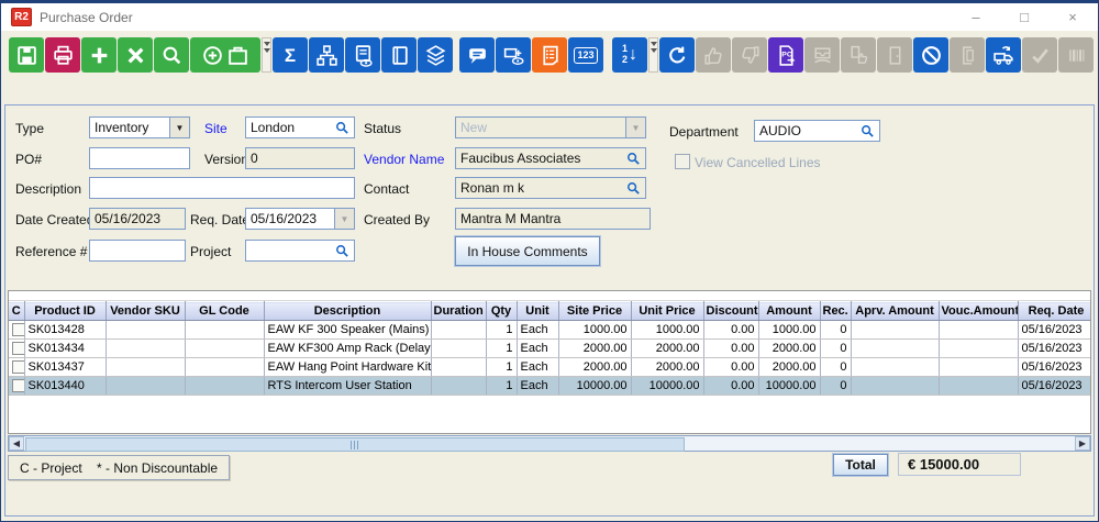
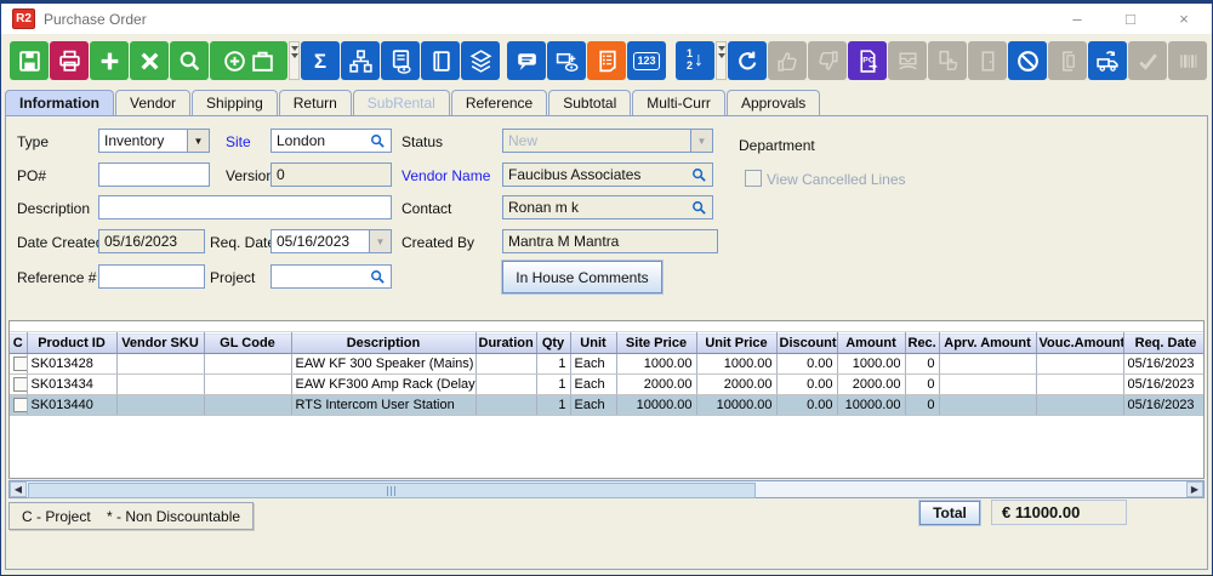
  R2
  Purchase Order
  –
  □
  ×
  Σ
  123
  1
  2
  ↓
+ Information
+ Vendor
+ Shipping
+ Return
+ SubRental
+ Reference
+ Subtotal
+ Multi-Curr
+ Approvals
  Type
  Inventory
  ▼
  Site
  London
  Status
  New
  ▼
  Department
- AUDIO
  PO#
  Versio
  0
  Vendor Name
  Faucibus Associates
  View Cancelled Lines
  Description
  Contact
  Ronan m k
  Date Create
  05/16/2023
  Req. Dat
  05/16/2023
  ▼
  Created By
  Mantra M Mantra
  Reference #
  Project
  In House Comments
  C	Product ID	Vendor SKU	GL Code	Description	Duration	Qty	Unit	Site Price	Unit Price	Discount	Amount	Rec.	Aprv. Amount	Vouc.Amount	Req. Date
  	SK013428			EAW KF 300 Speaker (Mains)		1	Each	1000.00	1000.00	0.00	1000.00	0			05/16/2023
  	SK013434			EAW KF300 Amp Rack (Delay		1	Each	2000.00	2000.00	0.00	2000.00	0			05/16/2023
- 	SK013437			EAW Hang Point Hardware Kit		1	Each	2000.00	2000.00	0.00	2000.00	0			05/16/2023
  	SK013440			RTS Intercom User Station		1	Each	10000.00	10000.00	0.00	10000.00	0			05/16/2023
  ◀
  ▶
  C - Project * - Non Discountable
  Total
- € 15000.00
+ € 11000.00
